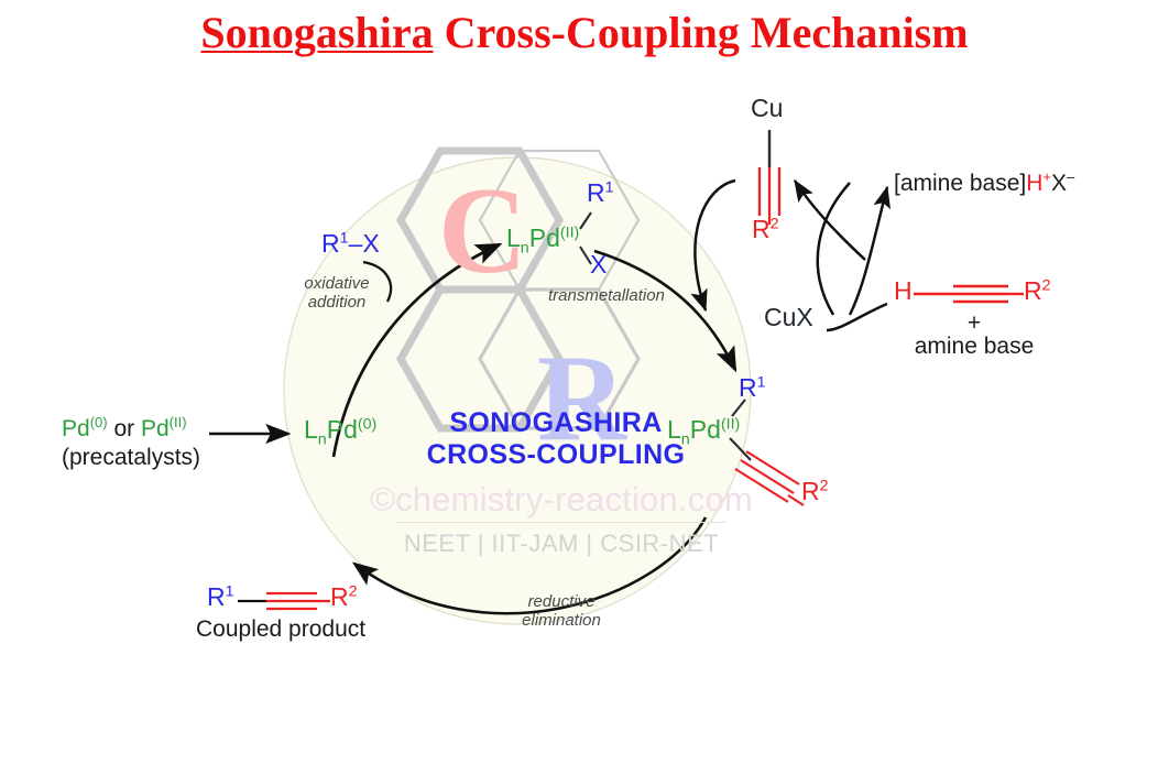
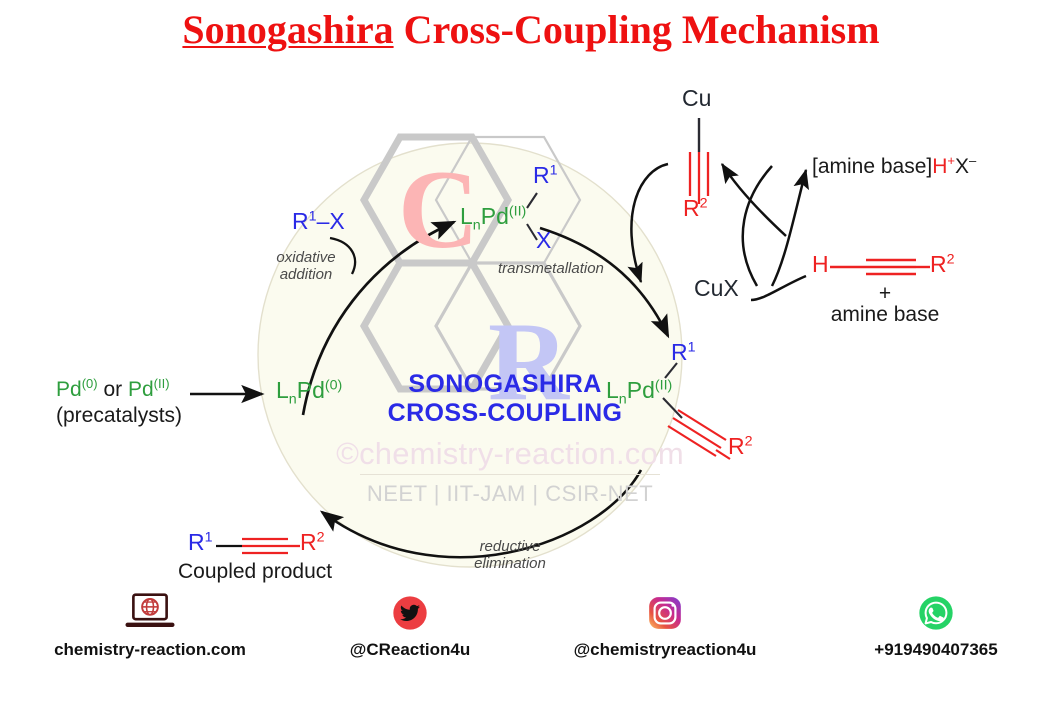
  Sonogashira Cross-Coupling Mechanism
  C
  R
  SONOGASHIRA
  CROSS-COUPLING
  ©chemistry-reaction.com
  NEET | IIT-JAM | CSIR-NET
  Pd(0) or Pd(II)
  (precatalysts)
  LnPd(0)
  R1–X
  oxidative
  addition
  transmetallation
  reductive
  elimination
  LnPd(II)
  R1
  X
  LnPd(II)
  R1
  R2
  R1
  R2
  Coupled product
  Cu
  R2
  CuX
  [amine base]H+X–
  H
  R2
  +
  amine base
+ chemistry-reaction.com
+ @CReaction4u
+ @chemistryreaction4u
+ +919490407365
